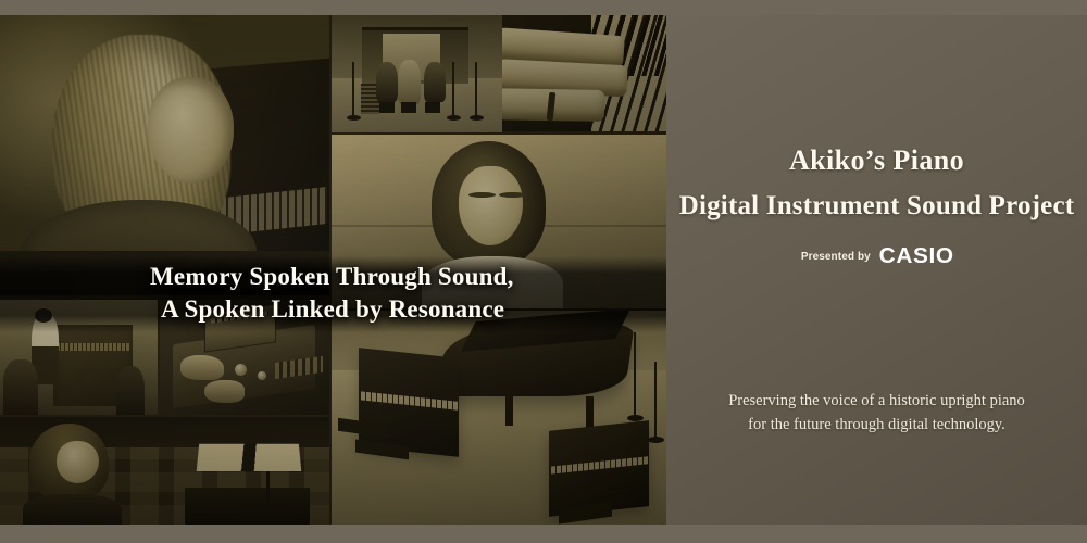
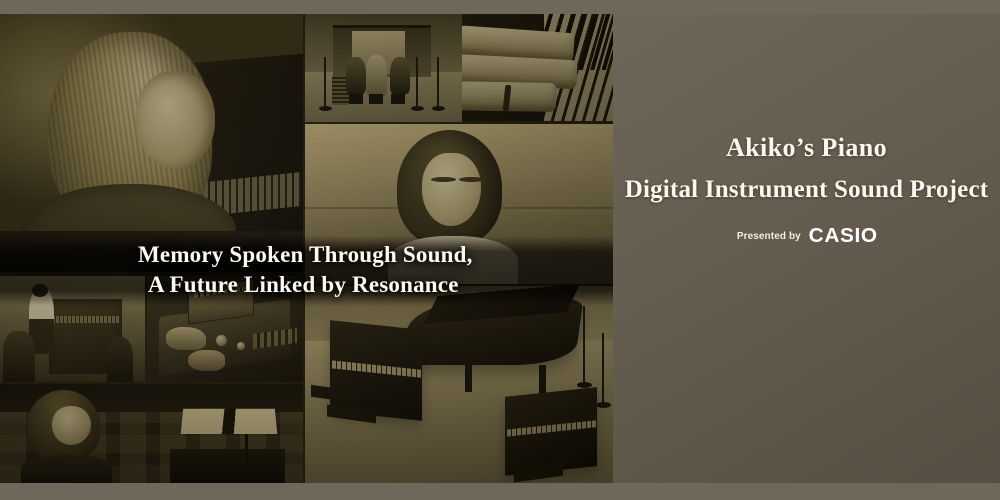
  Memory Spoken Through Sound,
- A Spoken Linked by Resonance
+ A Future Linked by Resonance
  Akiko’s Piano
  Digital Instrument Sound Project
  Presented by
  CASIO
- Preserving the voice of a historic upright piano
- for the future through digital technology.
